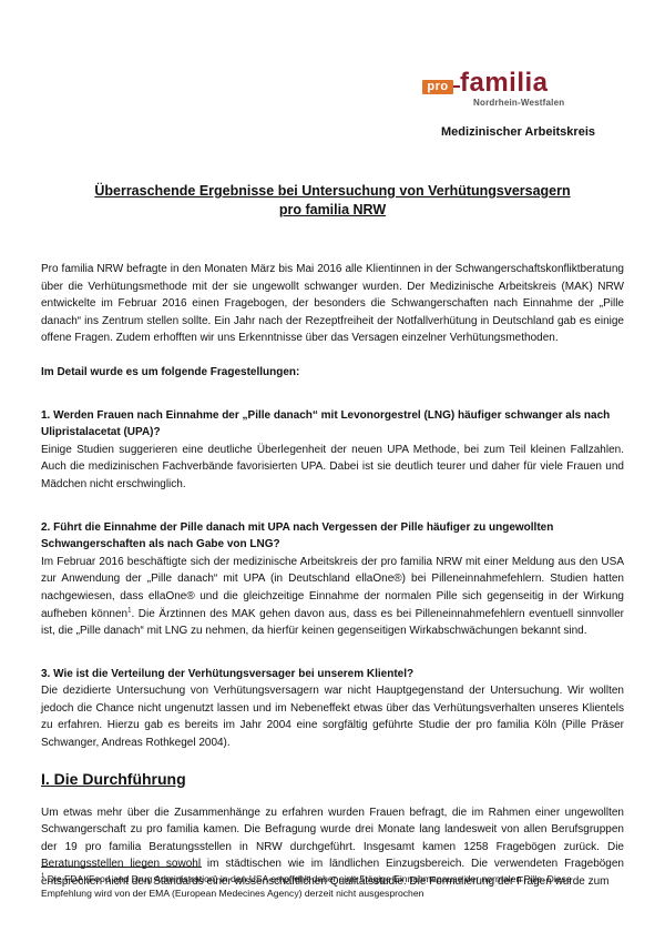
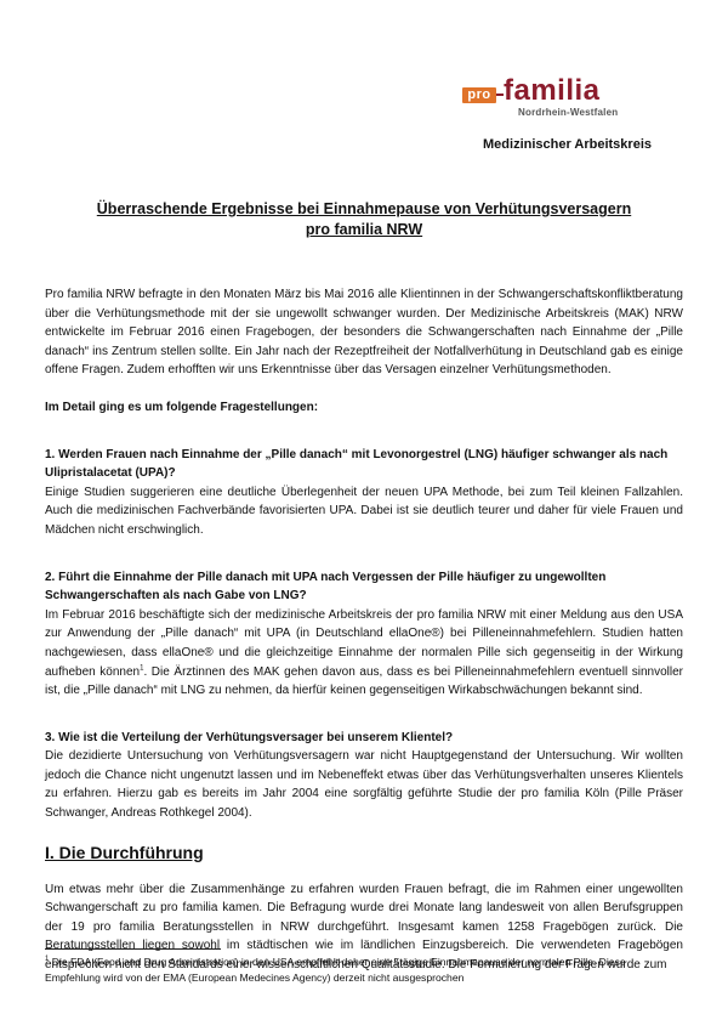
  pro
  familia
  Nordrhein-Westfalen
  Medizinischer Arbeitskreis
- Überraschende Ergebnisse bei Untersuchung von Verhütungsversagern
+ Überraschende Ergebnisse bei Einnahmepause von Verhütungsversagern
  pro familia NRW
  Pro familia NRW befragte in den Monaten März bis Mai 2016 alle Klientinnen in der Schwangerschaftskonfliktberatung über die Verhütungsmethode mit der sie ungewollt schwanger wurden. Der Medizinische Arbeitskreis (MAK) NRW entwickelte im Februar 2016 einen Fragebogen, der besonders die Schwangerschaften nach Einnahme der „Pille danach“ ins Zentrum stellen sollte. Ein Jahr nach der Rezeptfreiheit der Notfallverhütung in Deutschland gab es einige offene Fragen. Zudem erhofften wir uns Erkenntnisse über das Versagen einzelner Verhütungsmethoden.
- Im Detail wurde es um folgende Fragestellungen:
+ Im Detail ging es um folgende Fragestellungen:
  1. Werden Frauen nach Einnahme der „Pille danach“ mit Levonorgestrel (LNG) häufiger schwanger als nach Ulipristalacetat (UPA)?
  Einige Studien suggerieren eine deutliche Überlegenheit der neuen UPA Methode, bei zum Teil kleinen Fallzahlen. Auch die medizinischen Fachverbände favorisierten UPA. Dabei ist sie deutlich teurer und daher für viele Frauen und Mädchen nicht erschwinglich.
  2. Führt die Einnahme der Pille danach mit UPA nach Vergessen der Pille häufiger zu ungewollten Schwangerschaften als nach Gabe von LNG?
  Im Februar 2016 beschäftigte sich der medizinische Arbeitskreis der pro familia NRW mit einer Meldung aus den USA zur Anwendung der „Pille danach“ mit UPA (in Deutschland ellaOne®) bei Pilleneinnahmefehlern. Studien hatten nachgewiesen, dass ellaOne® und die gleichzeitige Einnahme der normalen Pille sich gegenseitig in der Wirkung aufheben können . Die Ärztinnen des MAK gehen davon aus, dass es bei Pilleneinnahmefehlern eventuell sinnvoller ist, die „Pille danach“ mit LNG zu nehmen, da hierfür keinen gegenseitigen Wirkabschwächungen bekannt sind.
  3. Wie ist die Verteilung der Verhütungsversager bei unserem Klientel?
  Die dezidierte Untersuchung von Verhütungsversagern war nicht Hauptgegenstand der Untersuchung. Wir wollten jedoch die Chance nicht ungenutzt lassen und im Nebeneffekt etwas über das Verhütungsverhalten unseres Klientels zu erfahren. Hierzu gab es bereits im Jahr 2004 eine sorgfältig geführte Studie der pro familia Köln (Pille Präser Schwanger, Andreas Rothkegel 2004).
  I. Die Durchführung
  Um etwas mehr über die Zusammenhänge zu erfahren wurden Frauen befragt, die im Rahmen einer ungewollten Schwangerschaft zu pro familia kamen. Die Befragung wurde drei Monate lang landesweit von allen Berufsgruppen der 19 pro familia Beratungsstellen in NRW durchgeführt. Insgesamt kamen 1258 Fragebögen zurück. Die Beratungsstellen liegen sowohl im städtischen wie im ländlichen Einzugsbereich. Die verwendeten Fragebögen entsprechen nicht den Standards einer wissenschaftlichen Qualitätsstudie. Die Formulierung der Fragen wurde zum
  Die FDA (Food and Drug Administration) in den USA empfiehlt daher eine 5tägige Einnahmepause der normalen Pille. Diese Empfehlung wird von der EMA (European Medecines Agency) derzeit nicht ausgesprochen
